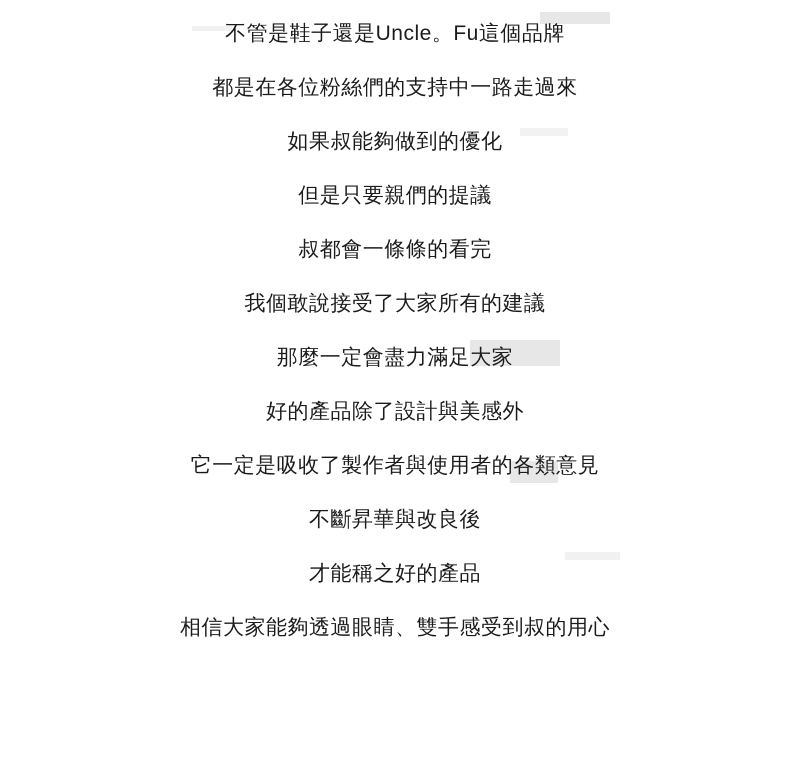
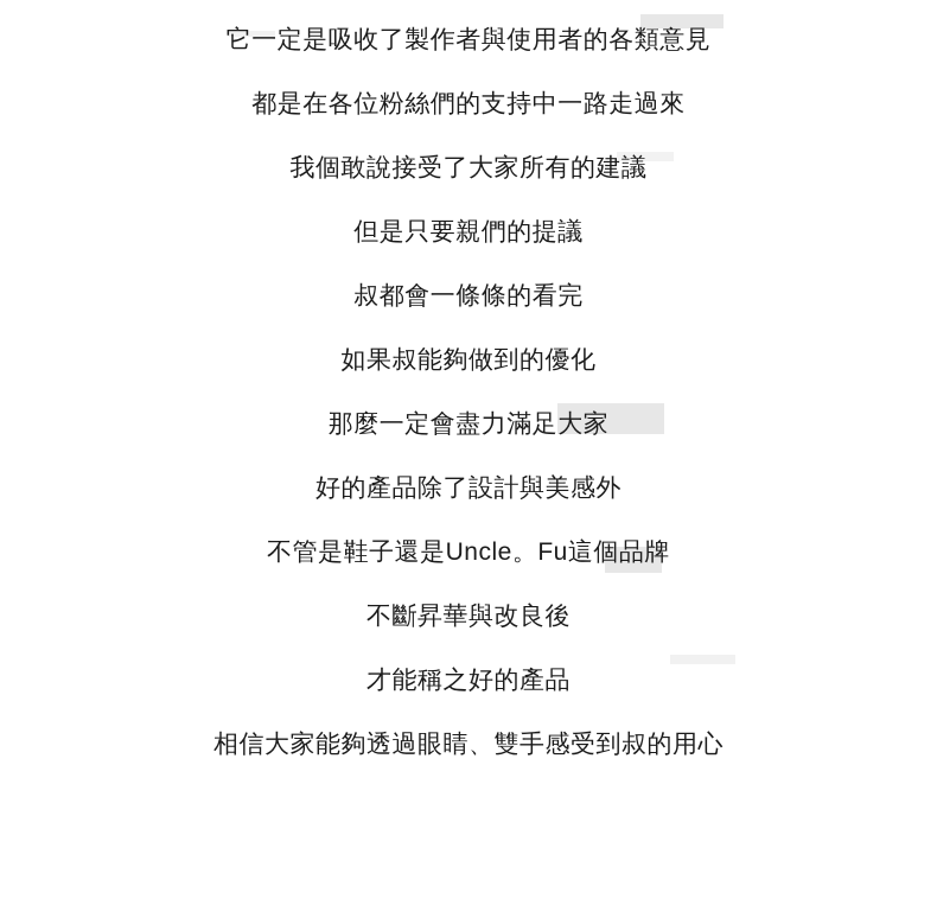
- 不管是鞋子還是Uncle。Fu這個品牌
+ 它一定是吸收了製作者與使用者的各類意見
  都是在各位粉絲們的支持中一路走過來
- 如果叔能夠做到的優化
+ 我個敢說接受了大家所有的建議
  但是只要親們的提議
  叔都會一條條的看完
- 我個敢說接受了大家所有的建議
+ 如果叔能夠做到的優化
  那麼一定會盡力滿足大家
  好的產品除了設計與美感外
- 它一定是吸收了製作者與使用者的各類意見
+ 不管是鞋子還是Uncle。Fu這個品牌
  不斷昇華與改良後
  才能稱之好的產品
  相信大家能夠透過眼睛、雙手感受到叔的用心
